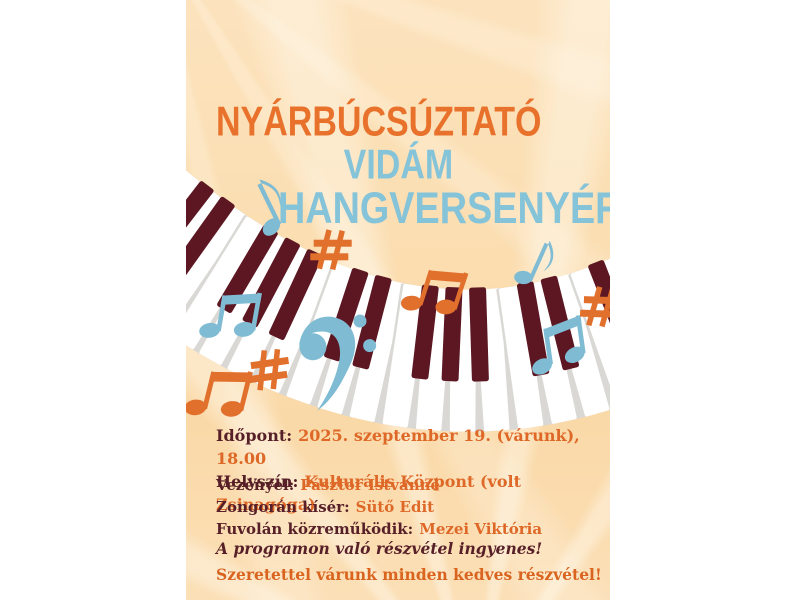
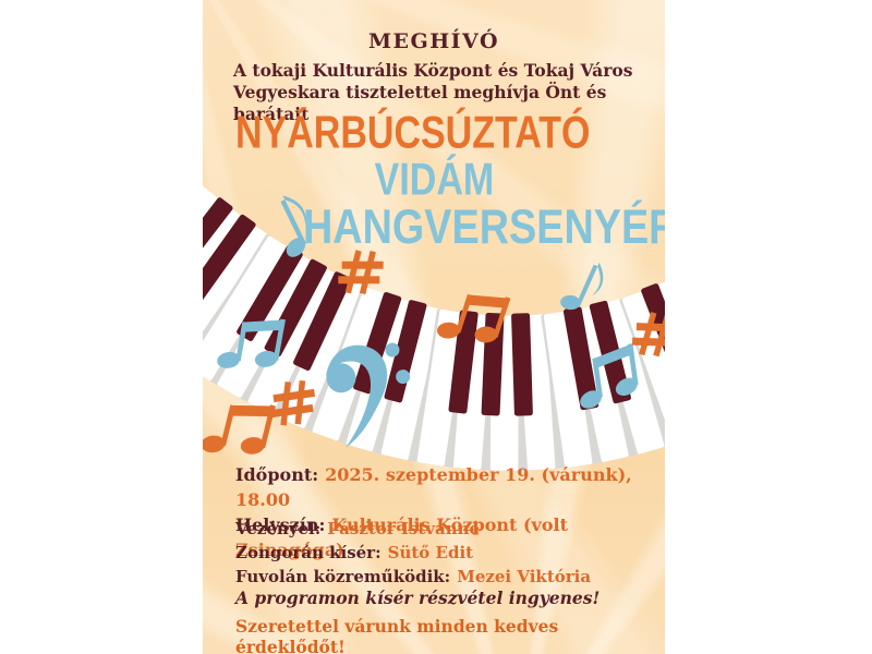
+ MEGHÍVÓ
+ A tokaji Kulturális Központ és Tokaj Város
+ Vegyeskara tisztelettel meghívja Önt és barátait
  NYÁRBÚCSÚZTATÓ
  VIDÁM
  HANGVERSENYÉR
  Időpont: 2025. szeptember 19. (várunk), 18.00
  Helyszín: Kulturális Központ (volt Zsinagóga)
  Vezényel: Pásztor Istvánné
  Zongorán kísér: Sütő Edit
  Fuvolán közreműködik: Mezei Viktória
- A programon való részvétel ingyenes!
+ A programon kísér részvétel ingyenes!
- Szeretettel várunk minden kedves részvétel!
+ Szeretettel várunk minden kedves érdeklődőt!
